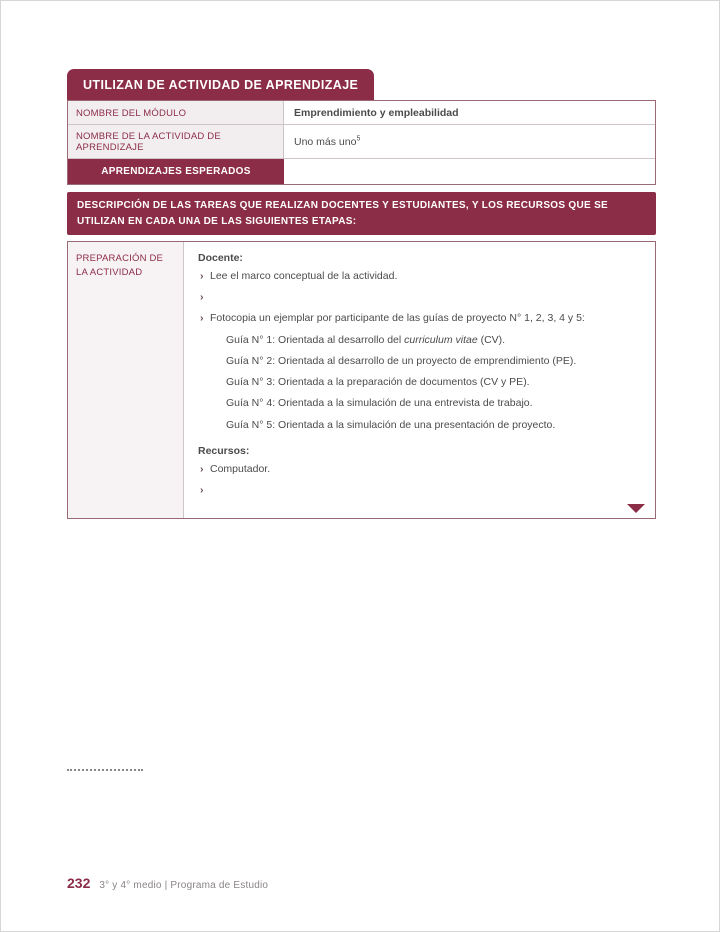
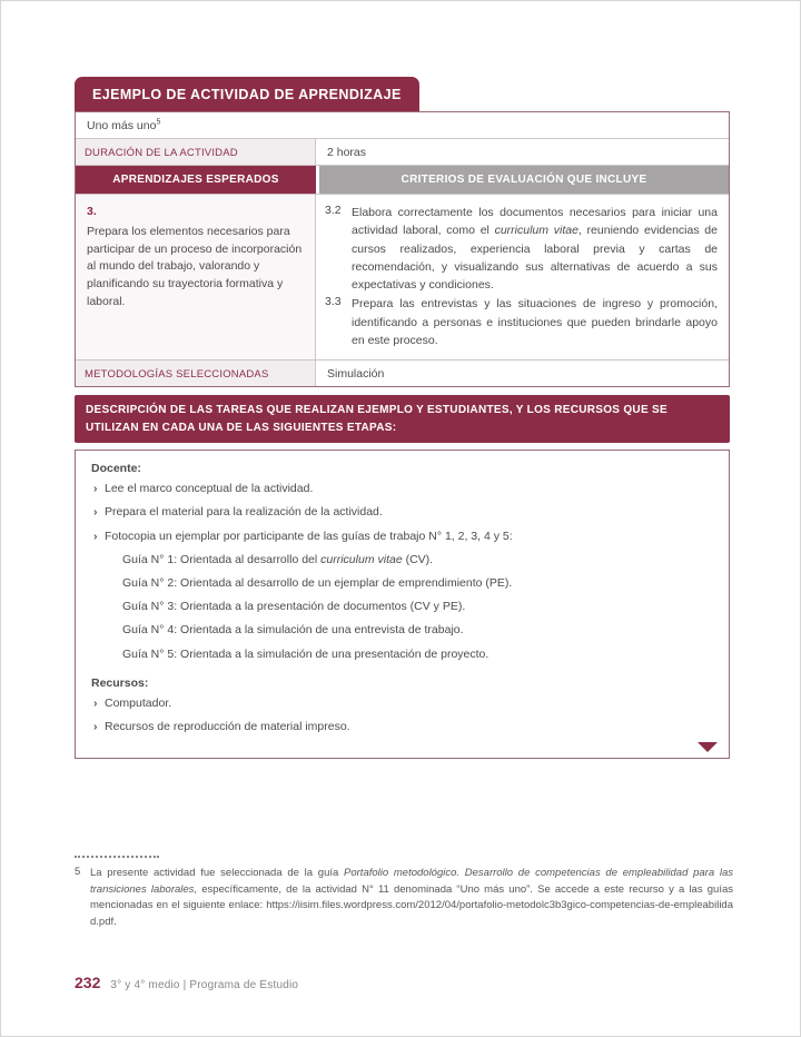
- UTILIZAN DE ACTIVIDAD DE APRENDIZAJE
+ EJEMPLO DE ACTIVIDAD DE APRENDIZAJE
- NOMBRE DEL MÓDULO
- Emprendimiento y empleabilidad
- NOMBRE DE LA ACTIVIDAD DE APRENDIZAJE
  Uno más uno
+ DURACIÓN DE LA ACTIVIDAD
+ 2 horas
  APRENDIZAJES ESPERADOS
+ CRITERIOS DE EVALUACIÓN QUE INCLUYE
+ 3.
+ Prepara los elementos necesarios para participar de un proceso de incorporación al mundo del trabajo, valorando y planificando su trayectoria formativa y laboral.
+ 3.2
+ Elabora correctamente los documentos necesarios para iniciar una actividad laboral, como el curriculum vitae, reuniendo evidencias de cursos realizados, experiencia laboral previa y cartas de recomendación, y visualizando sus alternativas de acuerdo a sus expectativas y condiciones.
+ 3.3
+ Prepara las entrevistas y las situaciones de ingreso y promoción, identificando a personas e instituciones que pueden brindarle apoyo en este proceso.
+ METODOLOGÍAS SELECCIONADAS
+ Simulación
- DESCRIPCIÓN DE LAS TAREAS QUE REALIZAN DOCENTES Y ESTUDIANTES, Y LOS RECURSOS QUE SE UTILIZAN EN CADA UNA DE LAS SIGUIENTES ETAPAS:
+ DESCRIPCIÓN DE LAS TAREAS QUE REALIZAN EJEMPLO Y ESTUDIANTES, Y LOS RECURSOS QUE SE UTILIZAN EN CADA UNA DE LAS SIGUIENTES ETAPAS:
- PREPARACIÓN DE LA ACTIVIDAD
  Docente:
  ›
  Lee el marco conceptual de la actividad.
  ›
+ Prepara el material para la realización de la actividad.
  ›
- Fotocopia un ejemplar por participante de las guías de proyecto N° 1, 2, 3, 4 y 5:
+ Fotocopia un ejemplar por participante de las guías de trabajo N° 1, 2, 3, 4 y 5:
  Guía N° 1: Orientada al desarrollo del curriculum vitae (CV).
- Guía N° 2: Orientada al desarrollo de un proyecto de emprendimiento (PE).
+ Guía N° 2: Orientada al desarrollo de un ejemplar de emprendimiento (PE).
- Guía N° 3: Orientada a la preparación de documentos (CV y PE).
+ Guía N° 3: Orientada a la presentación de documentos (CV y PE).
  Guía N° 4: Orientada a la simulación de una entrevista de trabajo.
  Guía N° 5: Orientada a la simulación de una presentación de proyecto.
  Recursos:
  ›
  Computador.
  ›
+ Recursos de reproducción de material impreso.
+ 5
+ La presente actividad fue seleccionada de la guía Portafolio metodológico. Desarrollo de competencias de empleabilidad para las transiciones laborales, específicamente, de la actividad N° 11 denominada “Uno más uno”. Se accede a este recurso y a las guías mencionadas en el siguiente enlace: https://iisim.files.wordpress.com/2012/04/portafolio-metodolc3b3gico-competencias-de-empleabilidad.pdf.
  232
  3° y 4° medio | Programa de Estudio
